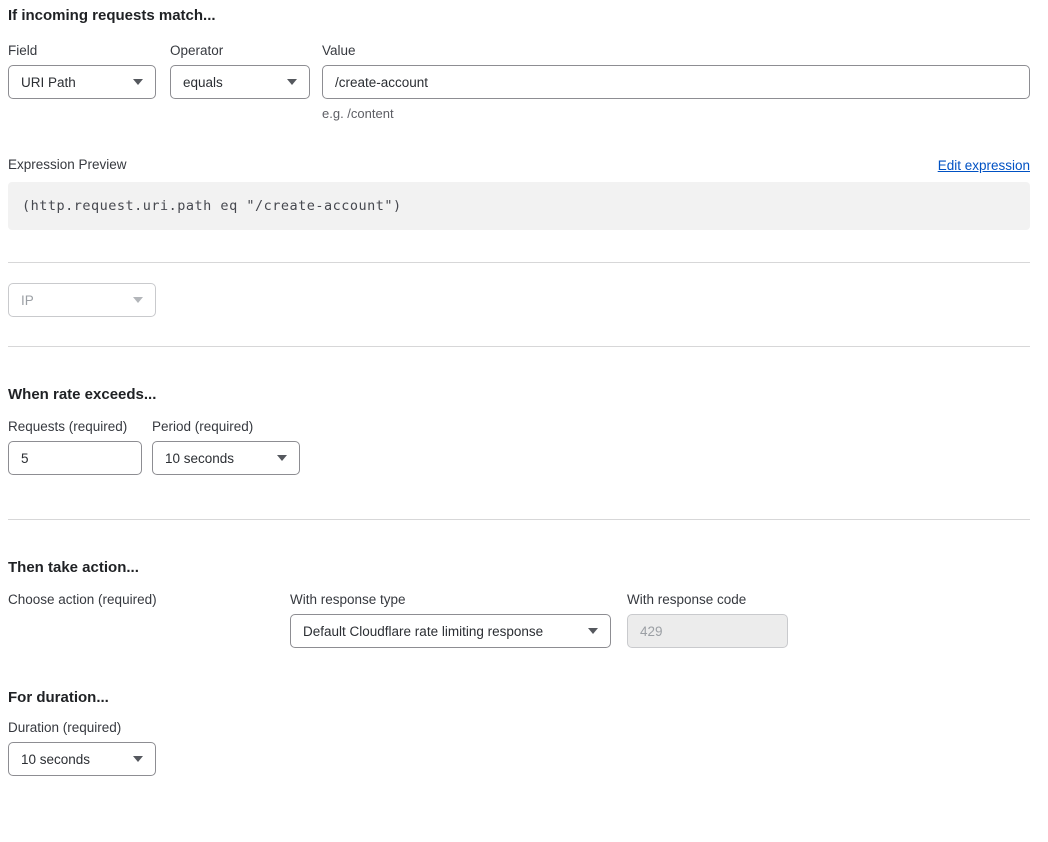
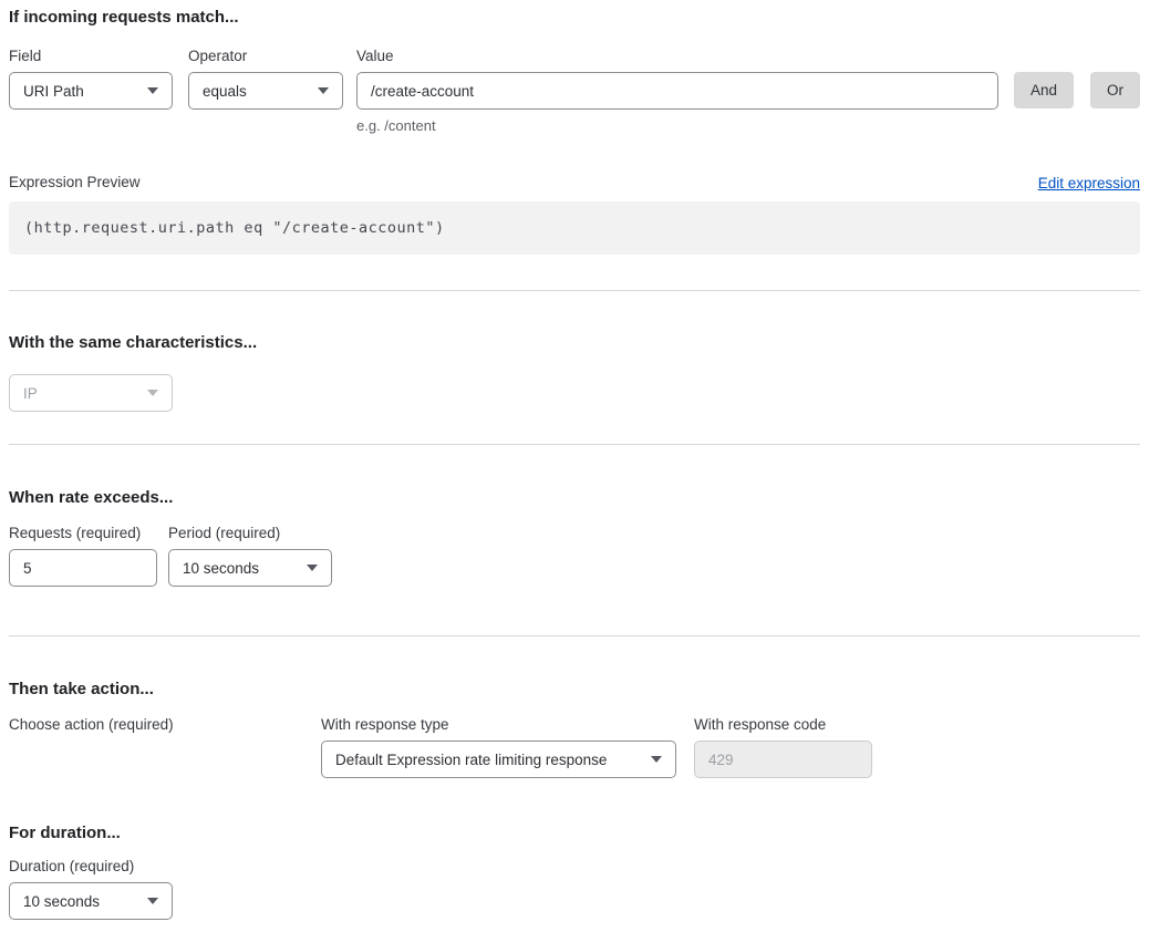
  If incoming requests match...
  Field
  URI Path
  Operator
  equals
  Value
  /create-account
  e.g. /content
+ And
+ Or
  Expression Preview
  Edit expression
  (http.request.uri.path eq "/create-account")
+ With the same characteristics...
  IP
  When rate exceeds...
  Requests (required)
  5
  Period (required)
  10 seconds
  Then take action...
  Choose action (required)
  With response type
- Default Cloudflare rate limiting response
+ Default Expression rate limiting response
  With response code
  429
  For duration...
  Duration (required)
  10 seconds
